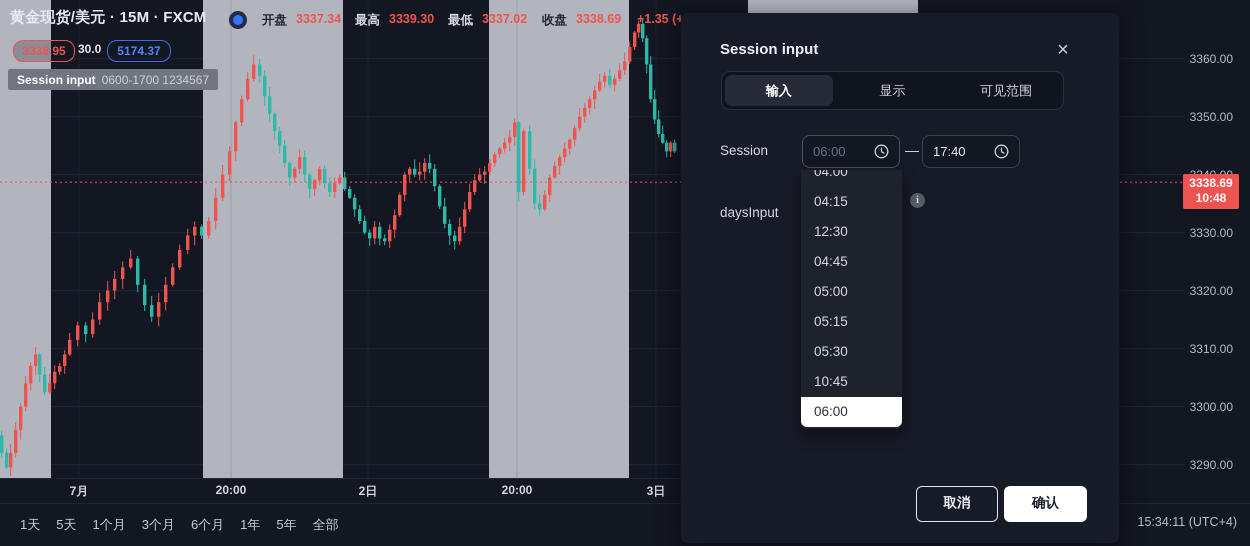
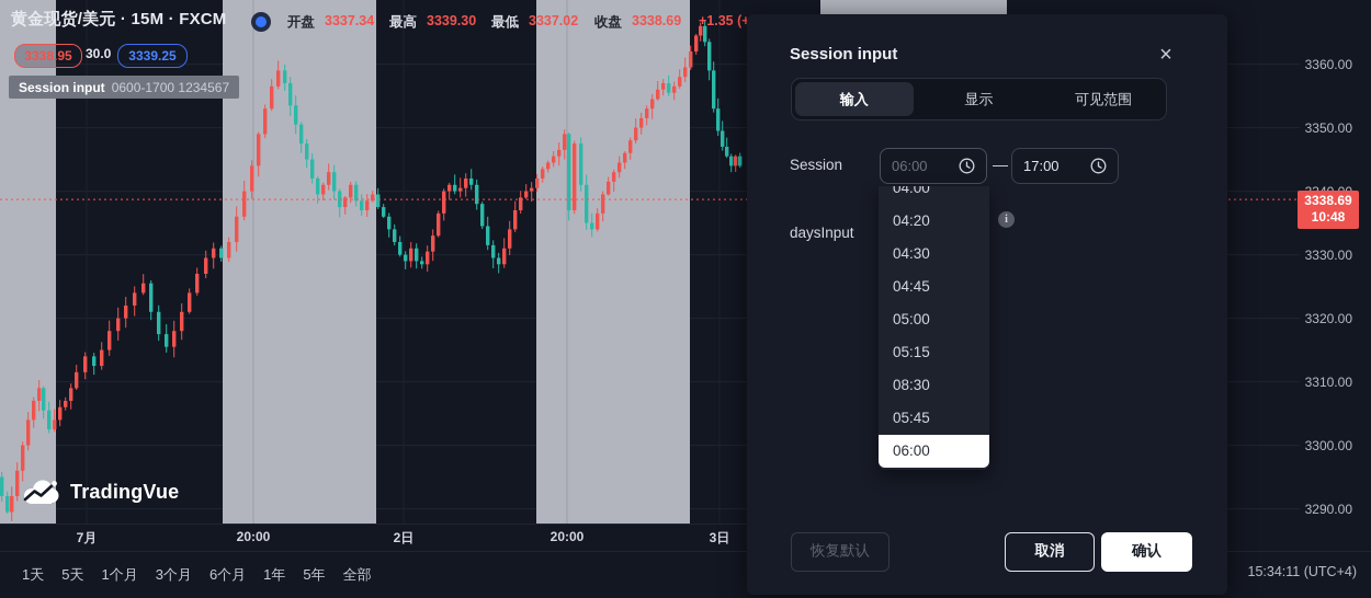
  黄金现货/美元 · 15M · FXCM
  开盘
  3337.34
  最高
  3339.30
  最低
  3337.02
  收盘
  3338.69
  +1.35 (+
  3338.95
  30.0
- 5174.37
+ 3339.25
  Session input
  0600-1700 1234567
+ TradingVue
  3360.00
  3350.00
  3330.00
  3320.00
  3310.00
  3300.00
  3290.00
  3338.69
  10:48
  7月
  20:00
  2日
  20:00
  3日
  15:34:11 (UTC+4)
  1天
  5天
  1个月
  3个月
  6个月
  1年
  5年
  全部
  Session input
  ×
  输入
  显示
  可见范围
  Session
  06:00
  —
- 17:40
+ 17:00
  daysInput
  i
  04:00
- 04:15
+ 04:20
- 12:30
+ 04:30
  04:45
  05:00
  05:15
- 05:30
+ 08:30
- 10:45
+ 05:45
  06:00
+ 恢复默认
  取消
  确认
